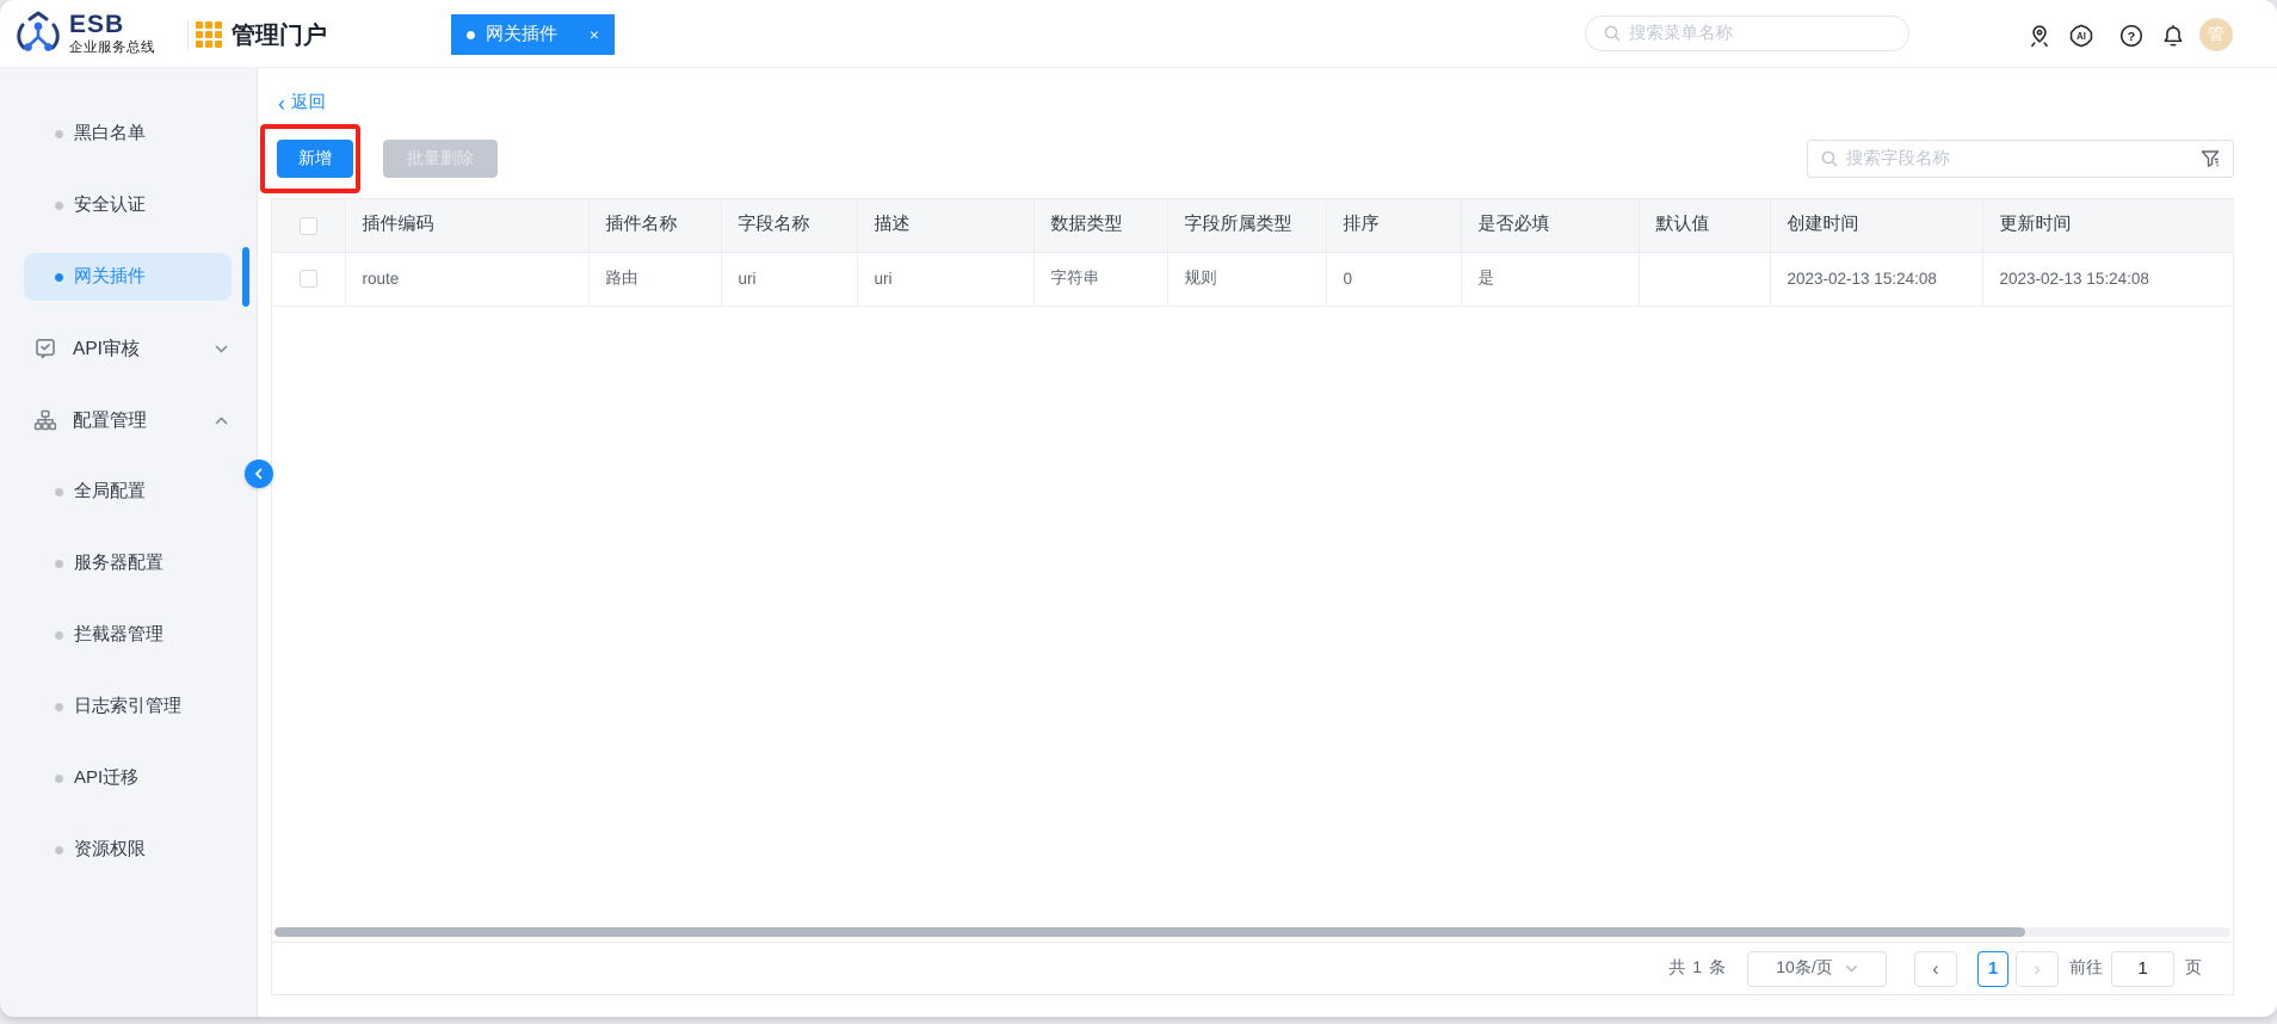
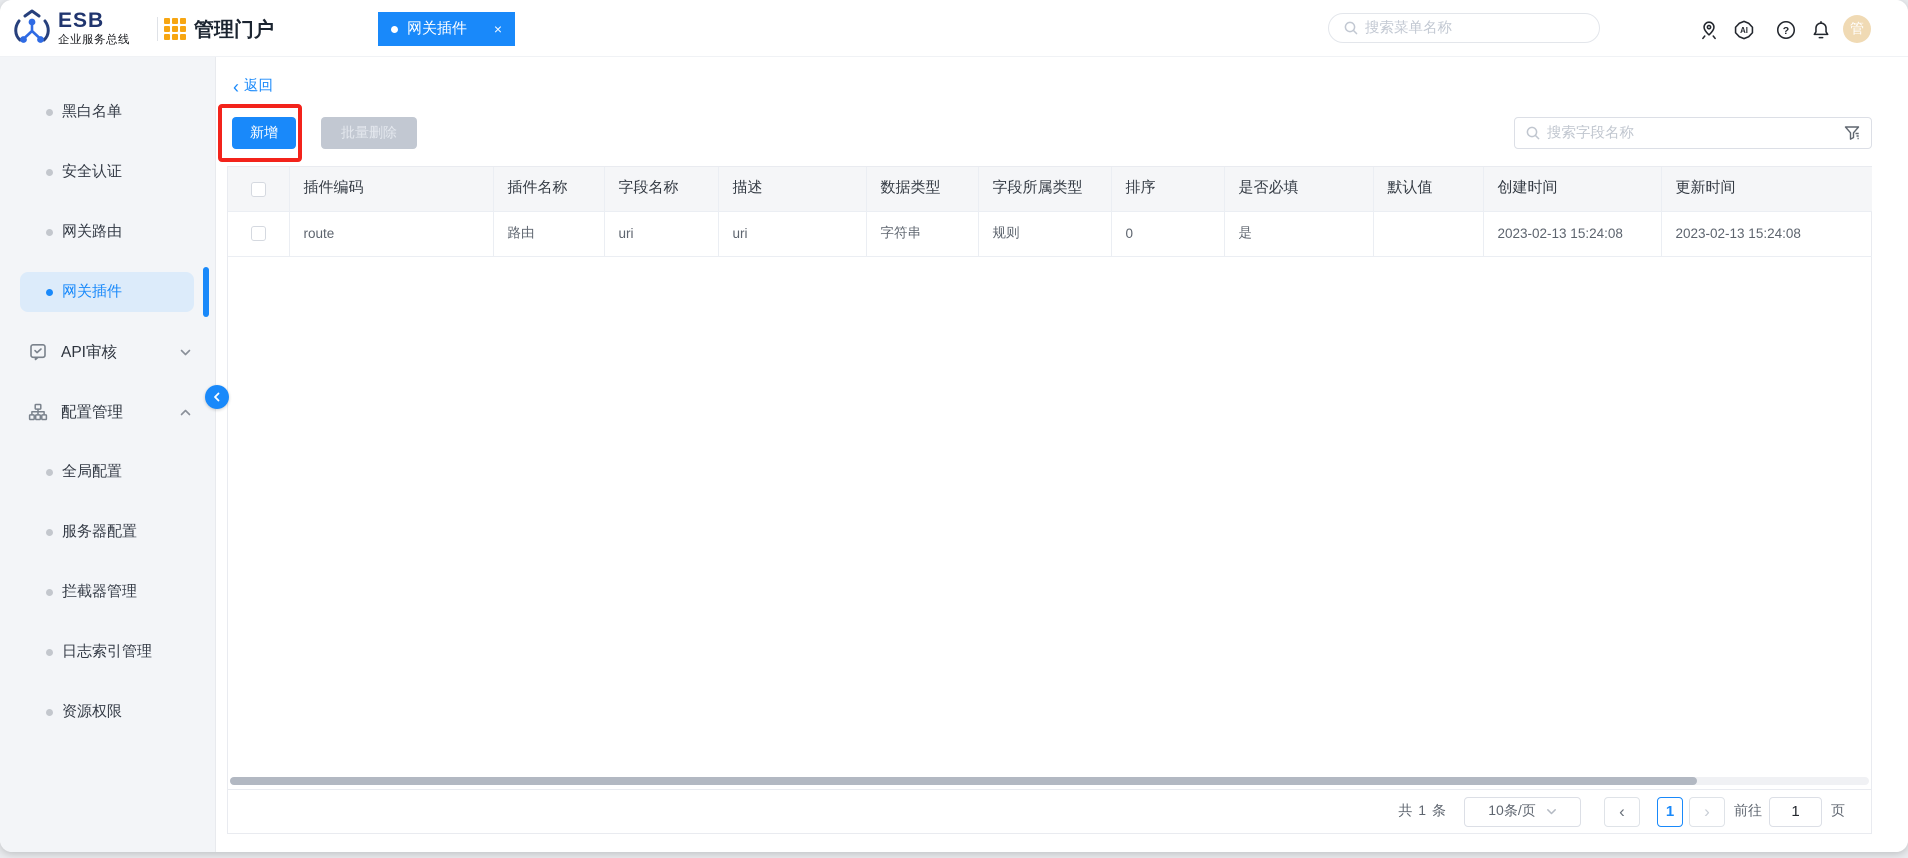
  ESB
  企业服务总线
  管理门户
  网关插件
  ×
  搜索菜单名称
  AI
  ?
  管
  黑白名单
  安全认证
+ 网关路由
  网关插件
  API审核
  配置管理
  全局配置
  服务器配置
  拦截器管理
  日志索引管理
- API迁移
  资源权限
  ‹
  返回
  新增
  批量删除
  搜索字段名称
  	插件编码	插件名称	字段名称	描述	数据类型	字段所属类型	排序	是否必填	默认值	创建时间	更新时间
  	route	路由	uri	uri	字符串	规则	0	是		2023-02-13 15:24:08	2023-02-13 15:24:08
  共 1 条
  10条/页
  ‹
  1
  ›
  前往
  1
  页
